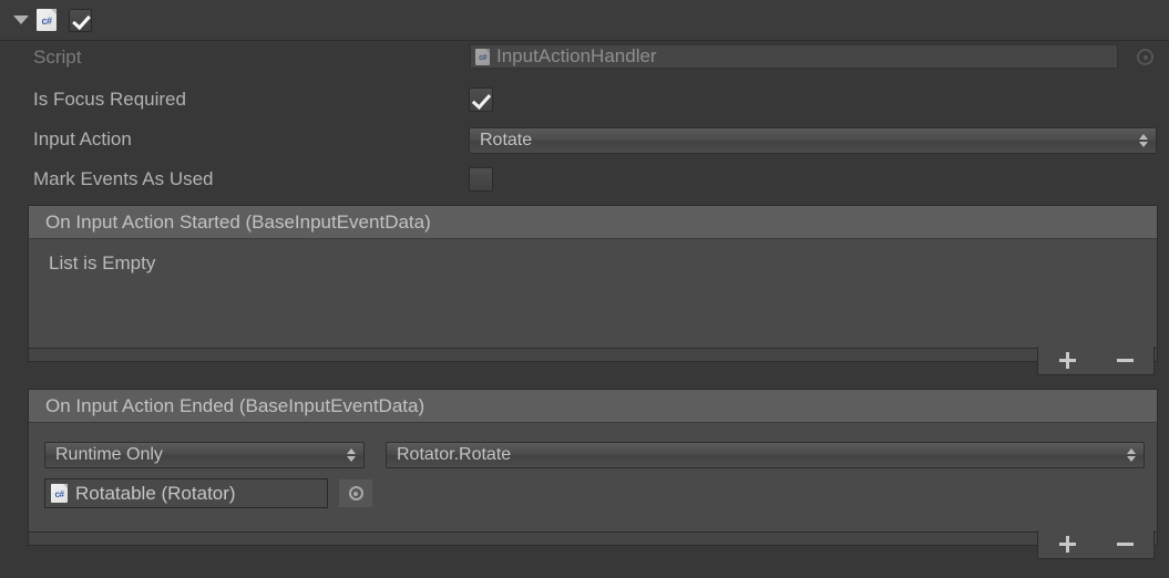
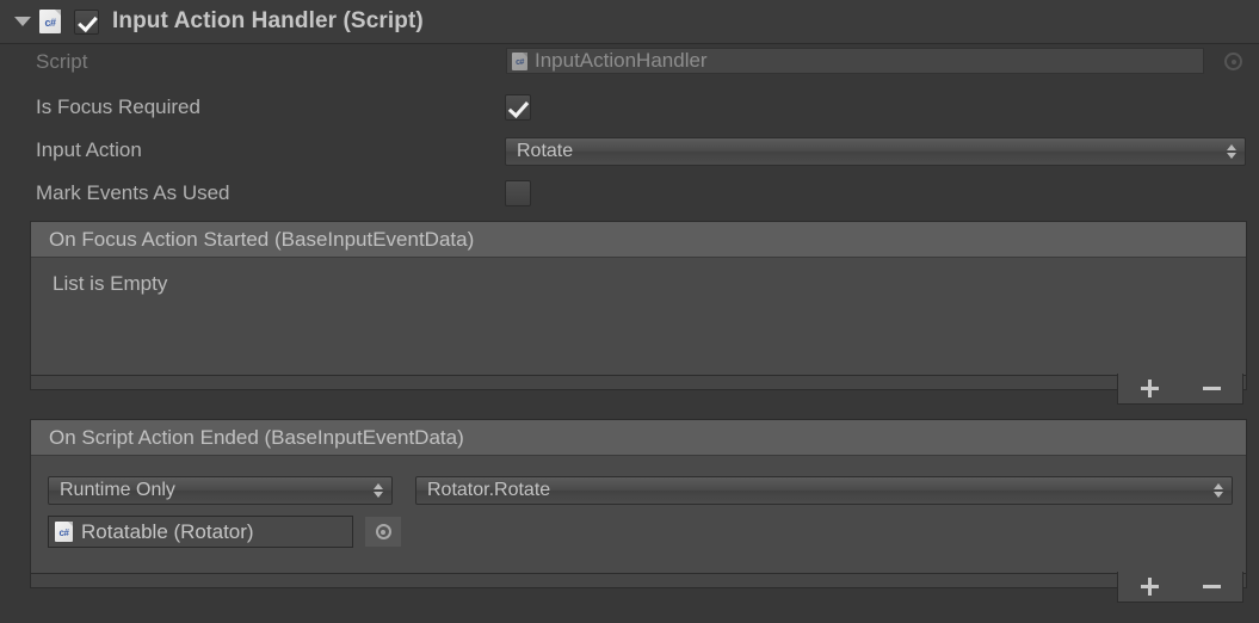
  c#
+ Input Action Handler (Script)
  Script
  InputActionHandler
  Is Focus Required
  Input Action
  Rotate
  Mark Events As Used
- On Input Action Started (BaseInputEventData)
+ On Focus Action Started (BaseInputEventData)
  List is Empty
- On Input Action Ended (BaseInputEventData)
+ On Script Action Ended (BaseInputEventData)
  Runtime Only
  Rotator.Rotate
  c#
  Rotatable (Rotator)
